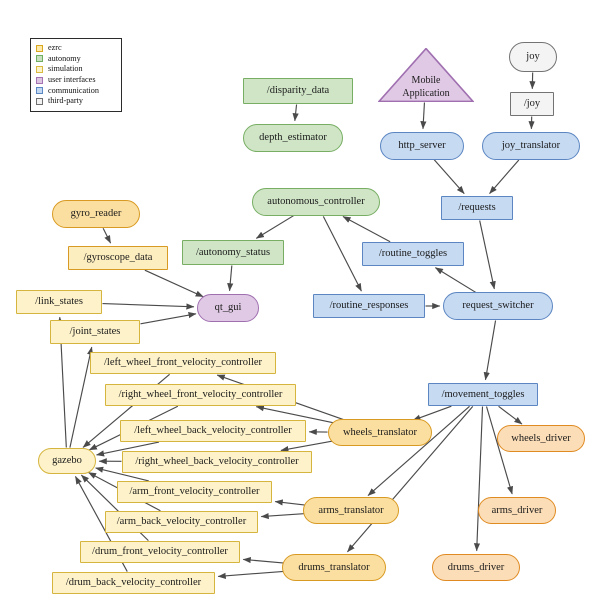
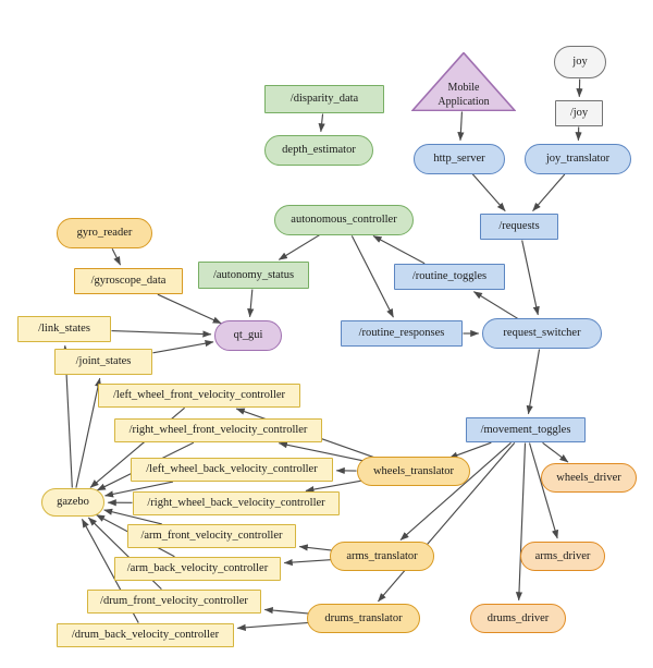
  /disparity_data
  depth_estimator
  Mobile
  Application
  http_server
  joy
  /joy
  joy_translator
  gyro_reader
  /gyroscope_data
  autonomous_controller
  /autonomy_status
  /requests
  /routine_toggles
  /link_states
  /joint_states
  qt_gui
  /routine_responses
  request_switcher
  /left_wheel_front_velocity_controller
  /right_wheel_front_velocity_controller
  /left_wheel_back_velocity_controller
  /right_wheel_back_velocity_controller
  /arm_front_velocity_controller
  /arm_back_velocity_controller
  /drum_front_velocity_controller
  /drum_back_velocity_controller
  gazebo
  /movement_toggles
  wheels_translator
  arms_translator
  drums_translator
  wheels_driver
  arms_driver
  drums_driver
- ezrc
- autonomy
- simulation
- user interfaces
- communication
- third-party
